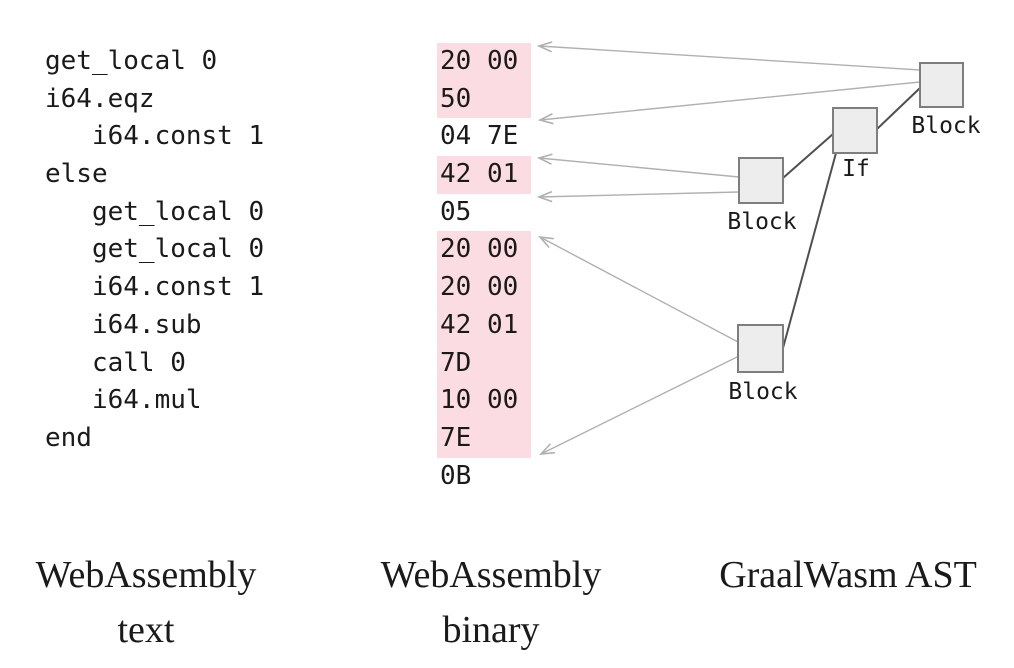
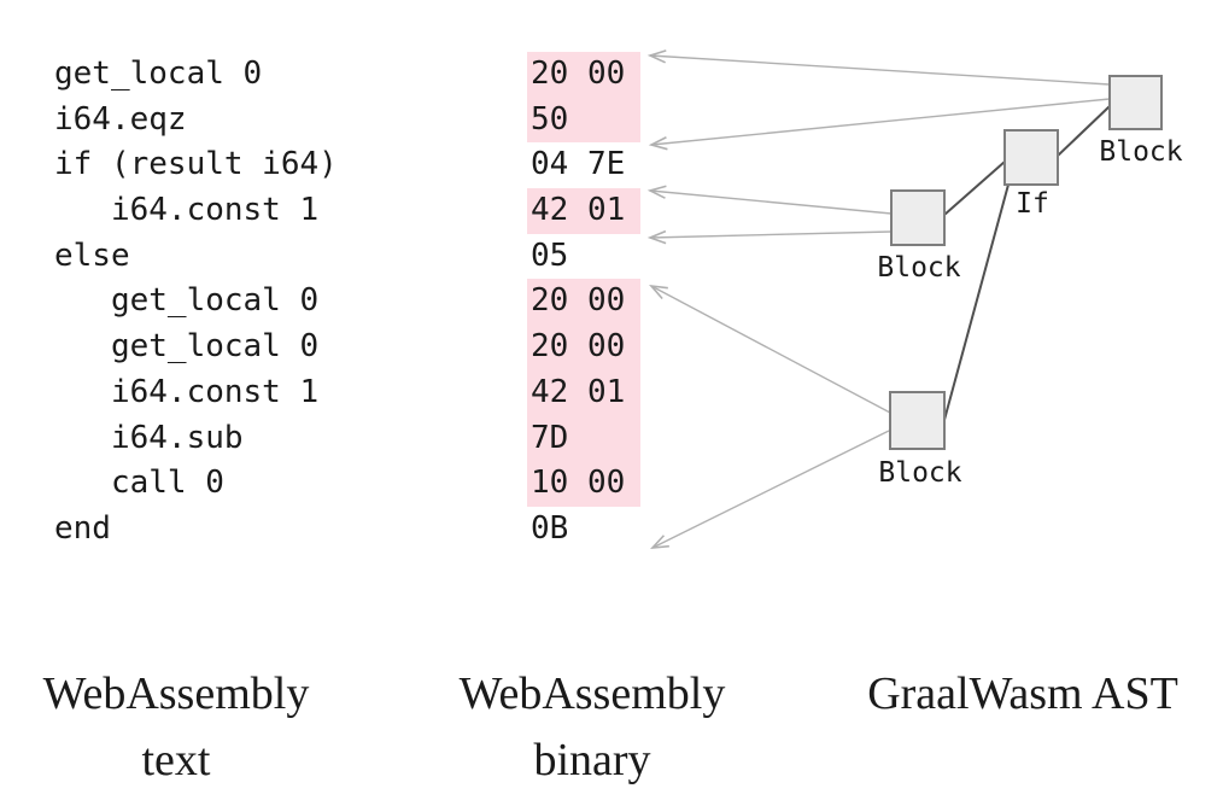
  get_local 0
  i64.eqz
+ if (result i64)
  i64.const 1
  else
  get_local 0
  get_local 0
  i64.const 1
  i64.sub
  call 0
- i64.mul
  end
  20 00
  50
  04 7E
  42 01
  05
  20 00
  20 00
  42 01
  7D
  10 00
- 7E
  0B
  Block
  If
  Block
  Block
  WebAssembly
  text
  WebAssembly
  binary
  GraalWasm AST
